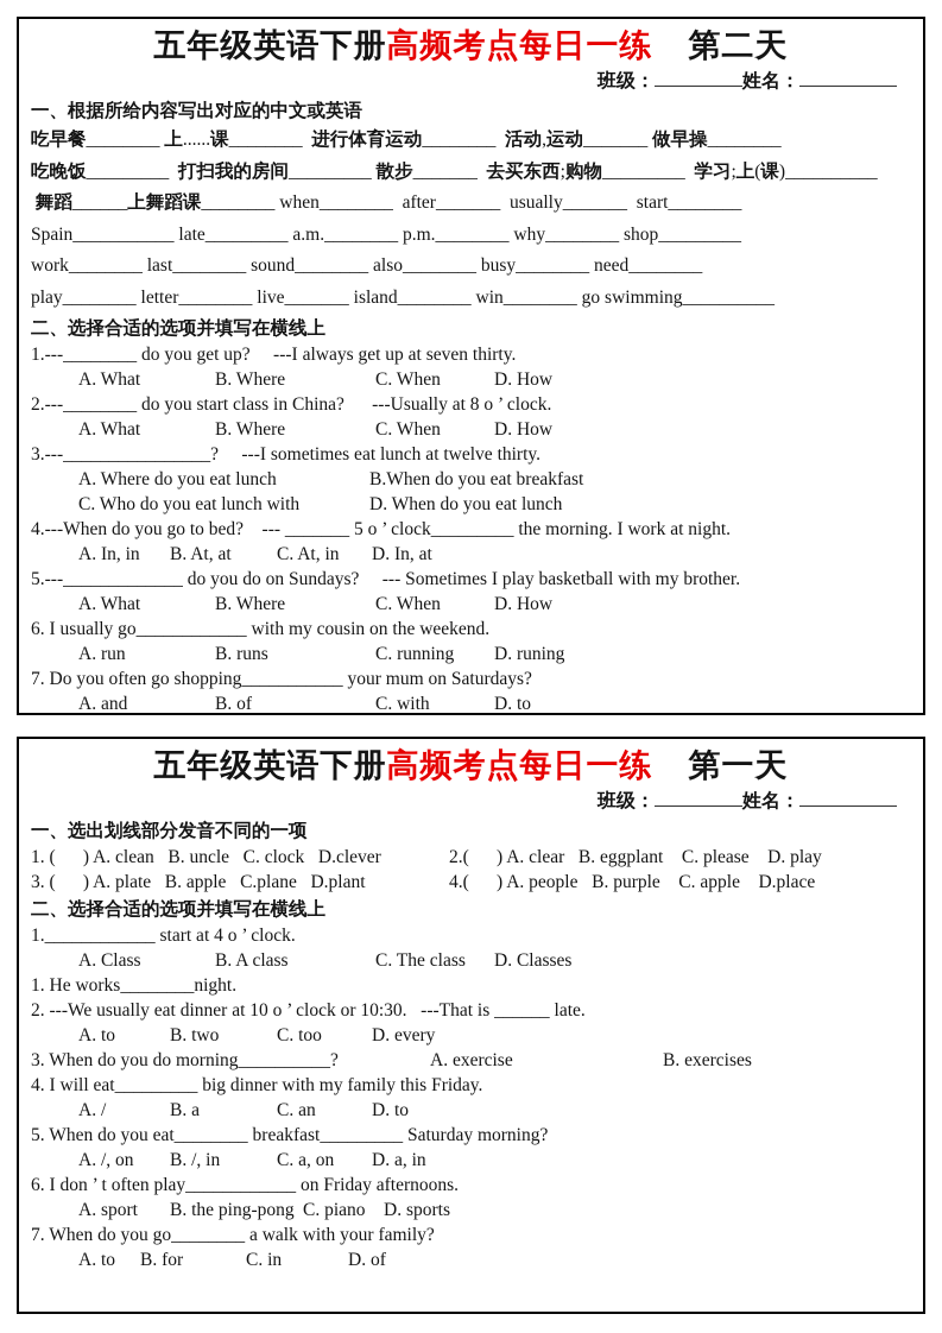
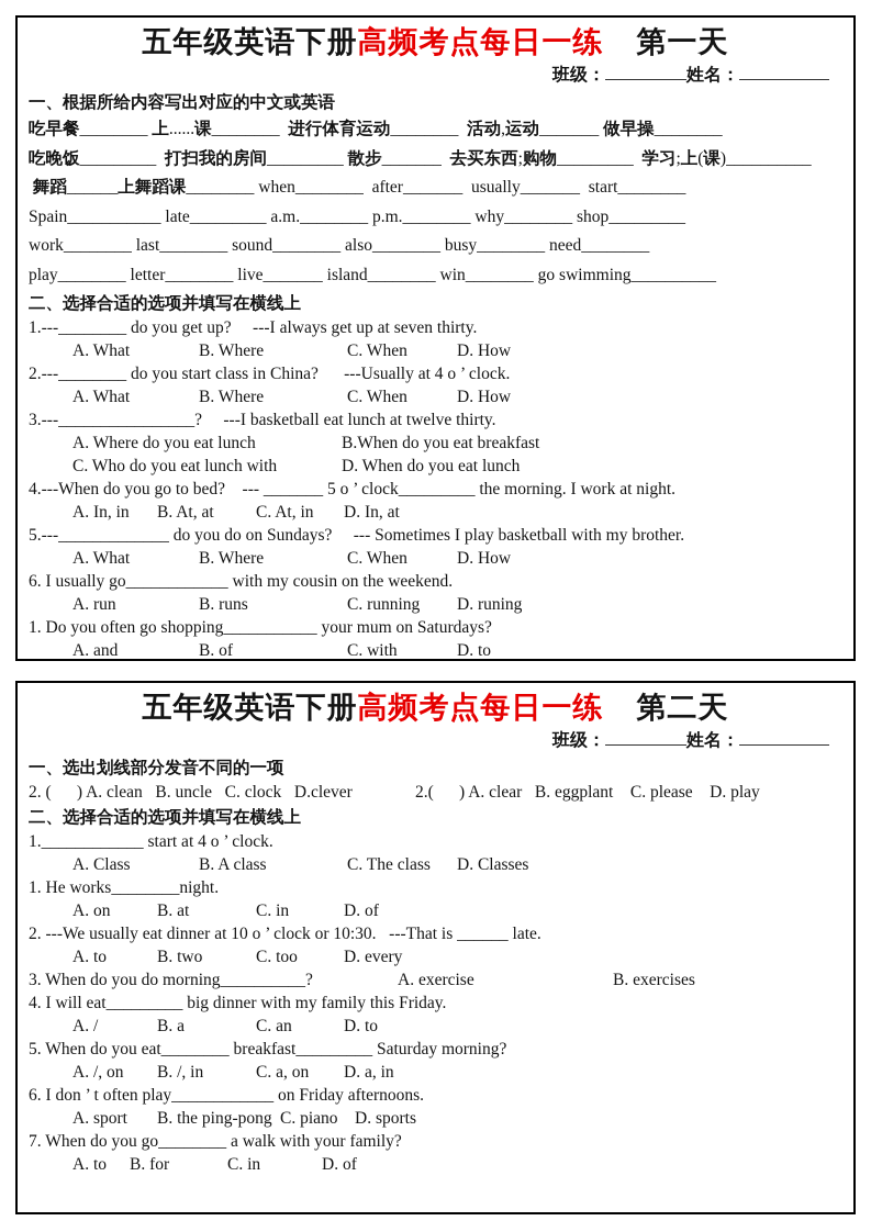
- 五年级英语下册高频考点每日一练 第二天
+ 五年级英语下册高频考点每日一练 第一天
  班级： 姓名：
  一、根据所给内容写出对应的中文或英语
  吃早餐________ 上......课________ 进行体育运动________ 活动,运动_______ 做早操________
  吃晚饭_________ 打扫我的房间_________ 散步_______ 去买东西;购物_________ 学习;上(课)__________
  舞蹈______上舞蹈课________ when________ after_______ usually_______ start________
  Spain___________ late_________ a.m.________ p.m.________ why________ shop_________
  work________ last________ sound________ also________ busy________ need________
  play________ letter________ live_______ island________ win________ go swimming__________
  二、选择合适的选项并填写在横线上
  1.---________ do you get up? ---I always get up at seven thirty.
  A. What B. Where C. When D. How
- 2.---________ do you start class in China? ---Usually at 8 o ’ clock.
+ 2.---________ do you start class in China? ---Usually at 4 o ’ clock.
  A. What B. Where C. When D. How
- 3.---________________? ---I sometimes eat lunch at twelve thirty.
+ 3.---________________? ---I basketball eat lunch at twelve thirty.
  A. Where do you eat lunch B.When do you eat breakfast
  C. Who do you eat lunch with D. When do you eat lunch
  4.---When do you go to bed? --- _______ 5 o ’ clock_________ the morning. I work at night.
  A. In, in B. At, at C. At, in D. In, at
  5.---_____________ do you do on Sundays? --- Sometimes I play basketball with my brother.
  A. What B. Where C. When D. How
  6. I usually go____________ with my cousin on the weekend.
  A. run B. runs C. running D. runing
- 7. Do you often go shopping___________ your mum on Saturdays?
+ 1. Do you often go shopping___________ your mum on Saturdays?
  A. and B. of C. with D. to
- 五年级英语下册高频考点每日一练 第一天
+ 五年级英语下册高频考点每日一练 第二天
  班级： 姓名：
  一、选出划线部分发音不同的一项
- 1. ( ) A. clean B. uncle C. clock D.clever 2.( ) A. clear B. eggplant C. please D. play
+ 2. ( ) A. clean B. uncle C. clock D.clever 2.( ) A. clear B. eggplant C. please D. play
- 3. ( ) A. plate B. apple C.plane D.plant 4.( ) A. people B. purple C. apple D.place
  二、选择合适的选项并填写在横线上
  1.____________ start at 4 o ’ clock.
  A. Class B. A class C. The class D. Classes
  1. He works________night.
+ A. on B. at C. in D. of
  2. ---We usually eat dinner at 10 o ’ clock or 10:30. ---That is ______ late.
  A. to B. two C. too D. every
  3. When do you do morning__________? A. exercise B. exercises
  4. I will eat_________ big dinner with my family this Friday.
  A. / B. a C. an D. to
  5. When do you eat________ breakfast_________ Saturday morning?
  A. /, on B. /, in C. a, on D. a, in
  6. I don ’ t often play____________ on Friday afternoons.
  A. sport B. the ping-pong C. piano D. sports
  7. When do you go________ a walk with your family?
  A. to B. for C. in D. of
